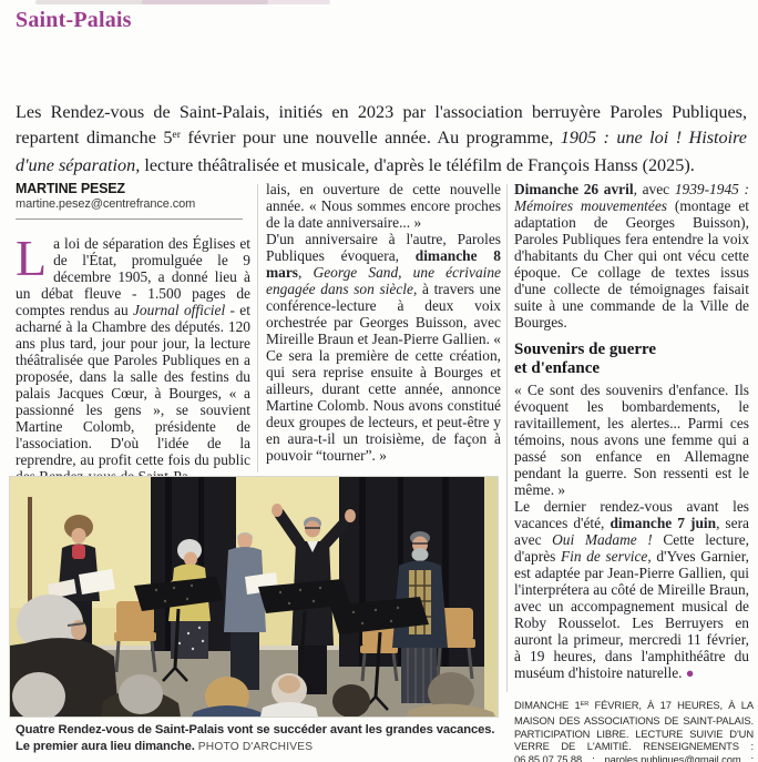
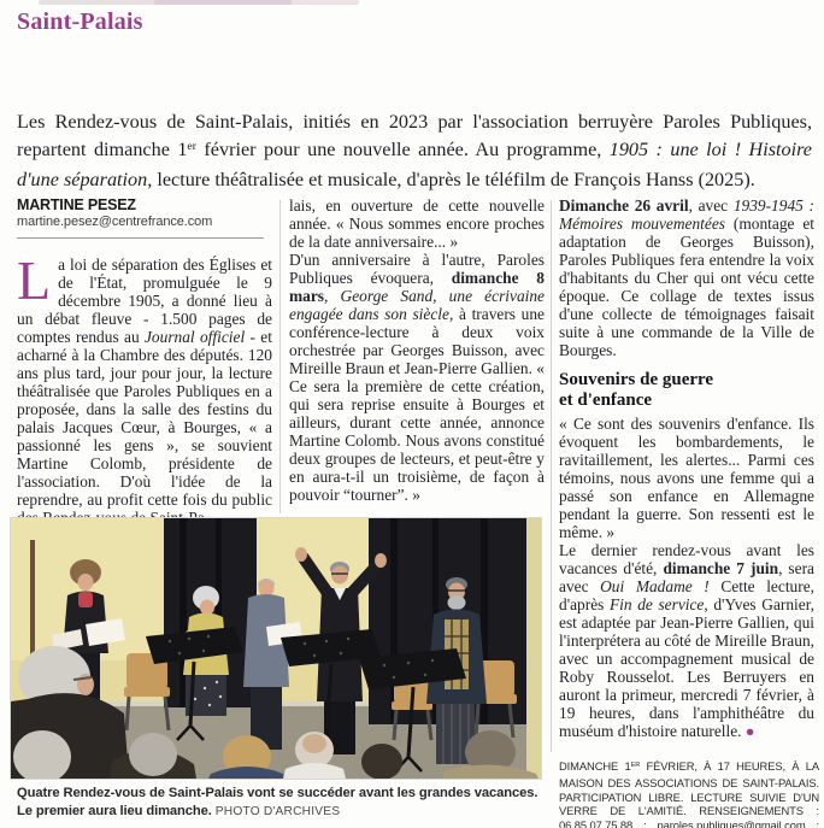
  Saint-Palais
- Les Rendez-vous de Saint-Palais, initiés en 2023 par l'association berruyère Paroles Publiques, repartent dimanche 5er février pour une nouvelle année. Au programme, 1905 : une loi ! Histoire d'une séparation, lecture théâtralisée et musicale, d'après le téléfilm de François Hanss (2025).
+ Les Rendez-vous de Saint-Palais, initiés en 2023 par l'association berruyère Paroles Publiques, repartent dimanche 1er février pour une nouvelle année. Au programme, 1905 : une loi ! Histoire d'une séparation, lecture théâtralisée et musicale, d'après le téléfilm de François Hanss (2025).
  MARTINE PESEZ
  martine.pesez@centrefrance.com
  L
  a loi de séparation des Églises et de l'État, promulguée le 9 décembre 1905, a donné lieu à un débat fleuve - 1.500 pages de comptes rendus au Journal officiel - et acharné à la Chambre des députés. 120 ans plus tard, jour pour jour, la lecture théâtralisée que Paroles Publiques en a proposée, dans la salle des festins du palais Jacques Cœur, à Bourges, « a passionné les gens », se souvient Martine Colomb, présidente de l'association. D'où l'idée de la reprendre, au profit cette fois du public
  lais, en ouverture de cette nouvelle année. « Nous sommes encore proches de la date anniversaire... »
  D'un anniversaire à l'autre, Paroles Publiques évoquera, dimanche 8 mars, George Sand, une écrivaine engagée dans son siècle, à travers une conférence-lecture à deux voix orchestrée par Georges Buisson, avec Mireille Braun et Jean-Pierre Gallien. « Ce sera la première de cette création, qui sera reprise ensuite à Bourges et ailleurs, durant cette année, annonce Martine Colomb. Nous avons constitué deux groupes de lecteurs, et peut-être y en aura-t-il un troisième, de façon à pouvoir “tourner”. »
  Dimanche 26 avril, avec 1939-1945 : Mémoires mouvementées (montage et adaptation de Georges Buisson), Paroles Publiques fera entendre la voix d'habitants du Cher qui ont vécu cette époque. Ce collage de textes issus d'une collecte de témoignages faisait suite à une commande de la Ville de Bourges.
  Souvenirs de guerre
  et d'enfance
  « Ce sont des souvenirs d'enfance. Ils évoquent les bombardements, le ravitaillement, les alertes... Parmi ces témoins, nous avons une femme qui a passé son enfance en Allemagne pendant la guerre. Son ressenti est le même. »
- Le dernier rendez-vous avant les vacances d'été, dimanche 7 juin, sera avec Oui Madame ! Cette lecture, d'après Fin de service, d'Yves Garnier, est adaptée par Jean-Pierre Gallien, qui l'interprétera au côté de Mireille Braun, avec un accompagnement musical de Roby Rousselot. Les Berruyers en auront la primeur, mercredi 11 février, à 19 heures, dans l'amphithéâtre du muséum d'histoire naturelle. ●
+ Le dernier rendez-vous avant les vacances d'été, dimanche 7 juin, sera avec Oui Madame ! Cette lecture, d'après Fin de service, d'Yves Garnier, est adaptée par Jean-Pierre Gallien, qui l'interprétera au côté de Mireille Braun, avec un accompagnement musical de Roby Rousselot. Les Berruyers en auront la primeur, mercredi 7 février, à 19 heures, dans l'amphithéâtre du muséum d'histoire naturelle. ●
  DIMANCHE 1 FÉVRIER, À 17 HEURES, À LA MAISON DES ASSOCIATIONS DE SAINT-PALAIS. PARTICIPATION LIBRE. LECTURE SUIVIE D'UN VERRE DE L'AMITIÉ. RENSEIGNEMENTS : 06.85.07.75.88 ; paroles.publiques@gmail.com ;
  Quatre Rendez-vous de Saint-Palais vont se succéder avant les grandes vacances. Le premier aura lieu dimanche. PHOTO D'ARCHIVES
